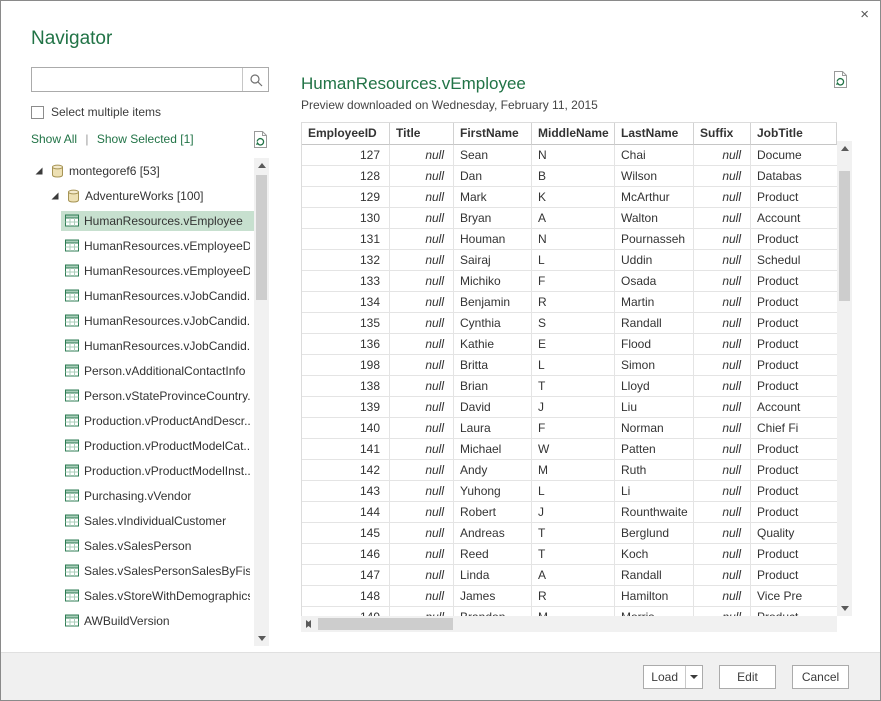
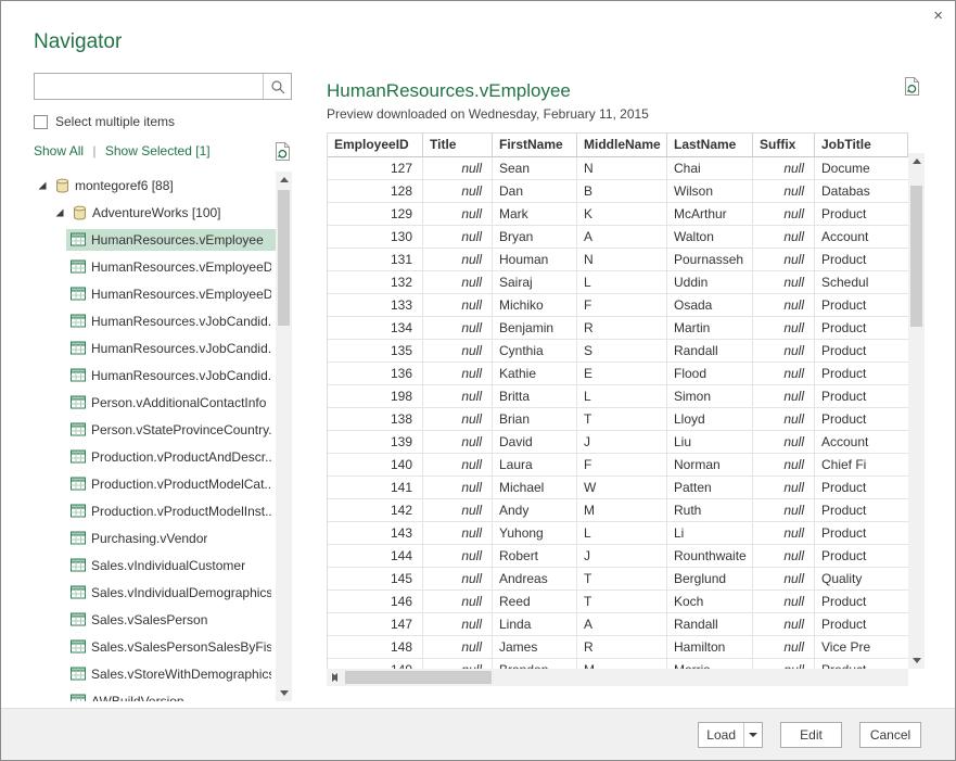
  ×
  Navigator
  Select multiple items
  Show All | Show Selected [1]
- montegoref6 [53]
+ montegoref6 [88]
  AdventureWorks [100]
  HumanResources.vEmployee
  HumanResources.vEmployeeD
  HumanResources.vEmployeeD
  HumanResources.vJobCandid.
  HumanResources.vJobCandid.
  HumanResources.vJobCandid.
  Person.vAdditionalContactInfo
  Person.vStateProvinceCountry.
  Production.vProductAndDescr..
  Production.vProductModelCat..
  Production.vProductModelInst..
  Purchasing.vVendor
  Sales.vIndividualCustomer
+ Sales.vIndividualDemographics
  Sales.vSalesPerson
  Sales.vSalesPersonSalesByFis
  Sales.vStoreWithDemographic
  AWBuildVersion
  HumanResources.vEmployee
  Preview downloaded on Wednesday, February 11, 2015
  EmployeeID
  Title
  FirstName
  MiddleName
  LastName
  Suffix
  JobTitle
  127
  null
  Sean
  N
  Chai
  null
  Docume
  128
  null
  Dan
  B
  Wilson
  null
  Databas
  129
  null
  Mark
  K
  McArthur
  null
  Product
  130
  null
  Bryan
  A
  Walton
  null
  Account
  131
  null
  Houman
  N
  Pournasseh
  null
  Product
  132
  null
  Sairaj
  L
  Uddin
  null
  Schedul
  133
  null
  Michiko
  F
  Osada
  null
  Product
  134
  null
  Benjamin
  R
  Martin
  null
  Product
  135
  null
  Cynthia
  S
  Randall
  null
  Product
  136
  null
  Kathie
  E
  Flood
  null
  Product
  198
  null
  Britta
  L
  Simon
  null
  Product
  138
  null
  Brian
  T
  Lloyd
  null
  Product
  139
  null
  David
  J
  Liu
  null
  Account
  140
  null
  Laura
  F
  Norman
  null
  Chief Fi
  141
  null
  Michael
  W
  Patten
  null
  Product
  142
  null
  Andy
  M
  Ruth
  null
  Product
  143
  null
  Yuhong
  L
  Li
  null
  Product
  144
  null
  Robert
  J
  Rounthwaite
  null
  Product
  145
  null
  Andreas
  T
  Berglund
  null
  Quality
  146
  null
  Reed
  T
  Koch
  null
  Product
  147
  null
  Linda
  A
  Randall
  null
  Product
  148
  null
  James
  R
  Hamilton
  null
  Vice Pre
  Load
  Edit
  Cancel
